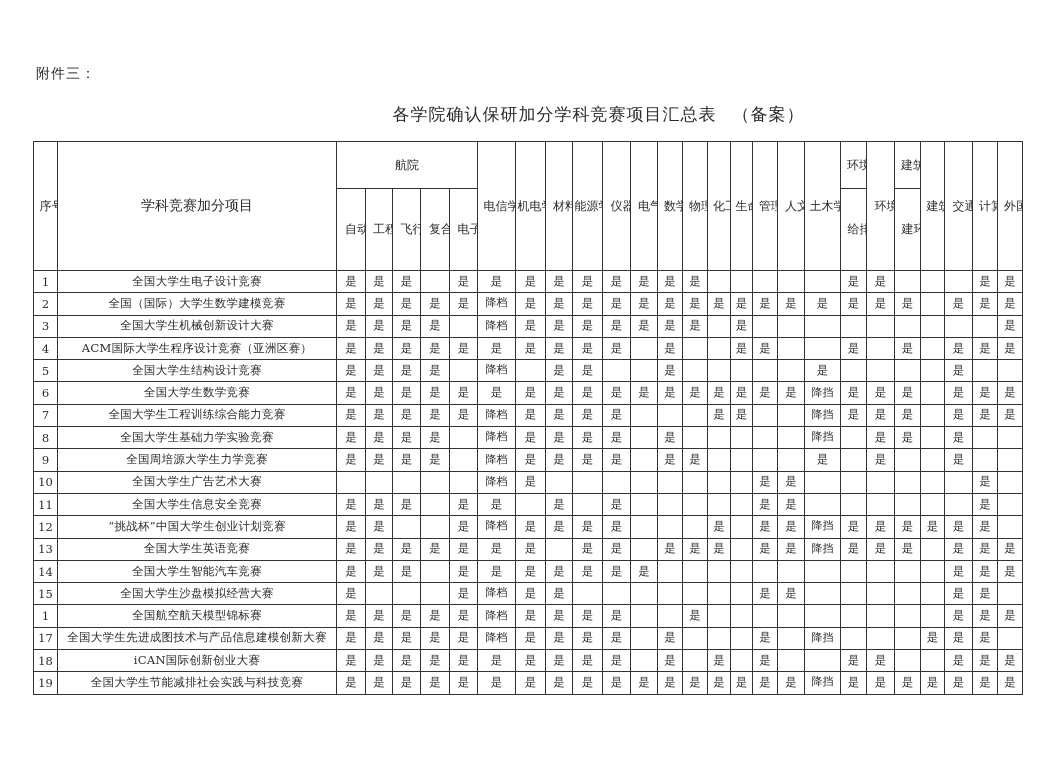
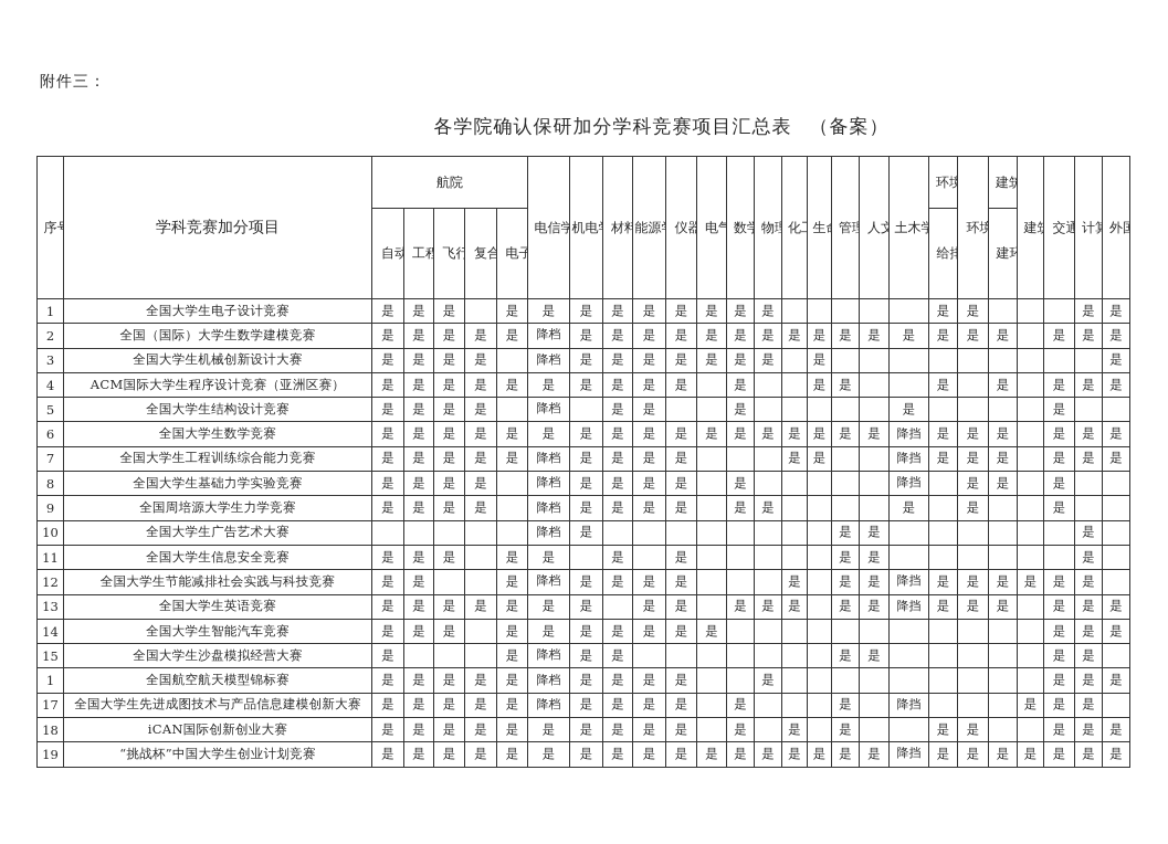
  附件三：
  各学院确认保研加分学科竞赛项目汇总表 （备案）
  1	全国大学生电子设计竞赛	是	是	是		是	是	是	是	是	是	是	是	是						是	是				是	是
  2	全国（国际）大学生数学建模竞赛	是	是	是	是	是	降档	是	是	是	是	是	是	是	是	是	是	是	是	是	是	是		是	是	是
  3	全国大学生机械创新设计大赛	是	是	是	是		降档	是	是	是	是	是	是	是		是										是
  4	ACM国际大学生程序设计竞赛（亚洲区赛）	是	是	是	是	是	是	是	是	是	是		是			是	是			是		是		是	是	是
  5	全国大学生结构设计竞赛	是	是	是	是		降档		是	是			是						是					是
  6	全国大学生数学竞赛	是	是	是	是	是	是	是	是	是	是	是	是	是	是	是	是	是	降挡	是	是	是		是	是	是
  7	全国大学生工程训练综合能力竞赛	是	是	是	是	是	降档	是	是	是	是				是	是			降挡	是	是	是		是	是	是
  8	全国大学生基础力学实验竞赛	是	是	是	是		降档	是	是	是	是		是						降挡		是	是		是
  9	全国周培源大学生力学竞赛	是	是	是	是		降档	是	是	是	是		是	是					是		是			是
  10	全国大学生广告艺术大赛						降档	是									是	是							是
  11	全国大学生信息安全竞赛	是	是	是		是	是		是		是						是	是							是
- 12	“挑战杯”中国大学生创业计划竞赛	是	是			是	降档	是	是	是	是				是		是	是	降挡	是	是	是	是	是	是
+ 12	全国大学生节能减排社会实践与科技竞赛	是	是			是	降档	是	是	是	是				是		是	是	降挡	是	是	是	是	是	是
  13	全国大学生英语竞赛	是	是	是	是	是	是	是		是	是		是	是	是		是	是	降挡	是	是	是		是	是	是
  14	全国大学生智能汽车竞赛	是	是	是		是	是	是	是	是	是	是												是	是	是
  15	全国大学生沙盘模拟经营大赛	是				是	降档	是	是								是	是						是	是
  1	全国航空航天模型锦标赛	是	是	是	是	是	降档	是	是	是	是			是										是	是	是
  17	全国大学生先进成图技术与产品信息建模创新大赛	是	是	是	是	是	降档	是	是	是	是		是				是		降挡				是	是	是
  18	iCAN国际创新创业大赛	是	是	是	是	是	是	是	是	是	是		是		是		是			是	是			是	是	是
- 19	全国大学生节能减排社会实践与科技竞赛	是	是	是	是	是	是	是	是	是	是	是	是	是	是	是	是	是	降挡	是	是	是	是	是	是	是
+ 19	“挑战杯”中国大学生创业计划竞赛	是	是	是	是	是	是	是	是	是	是	是	是	是	是	是	是	是	降挡	是	是	是	是	是	是	是
